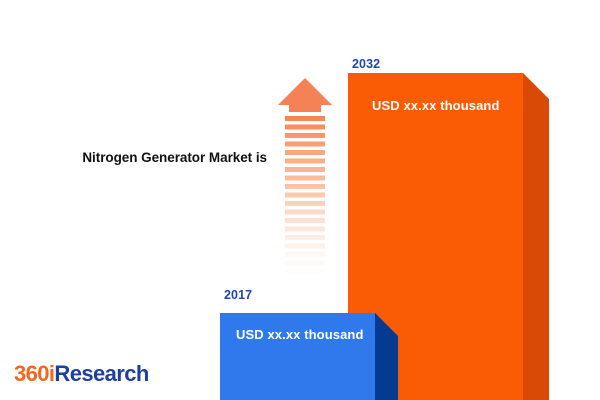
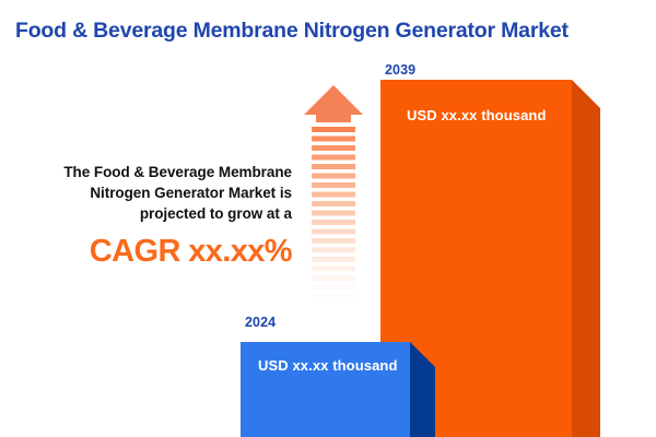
+ Food & Beverage Membrane Nitrogen Generator Market
+ The Food & Beverage Membrane
  Nitrogen Generator Market is
+ projected to grow at a
+ CAGR xx.xx%
- 2032
+ 2039
  USD xx.xx thousand
- 2017
+ 2024
  USD xx.xx thousand
- 360iResearch
